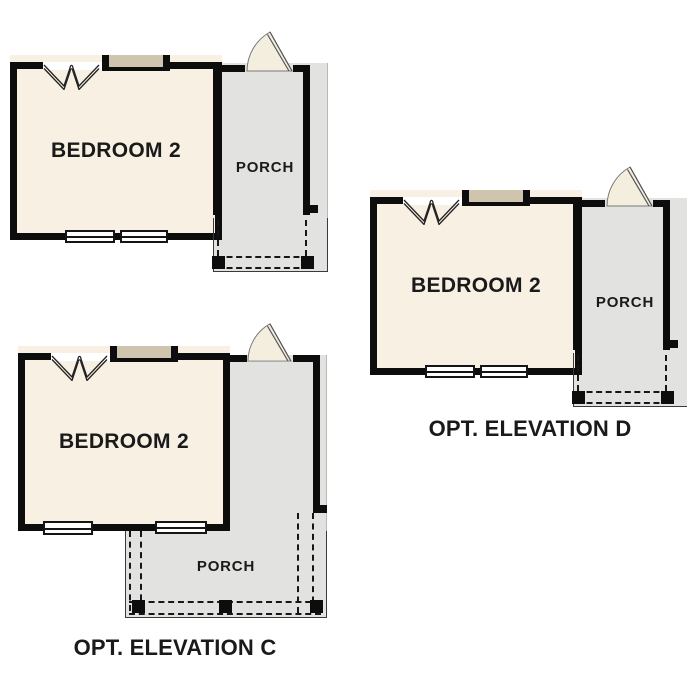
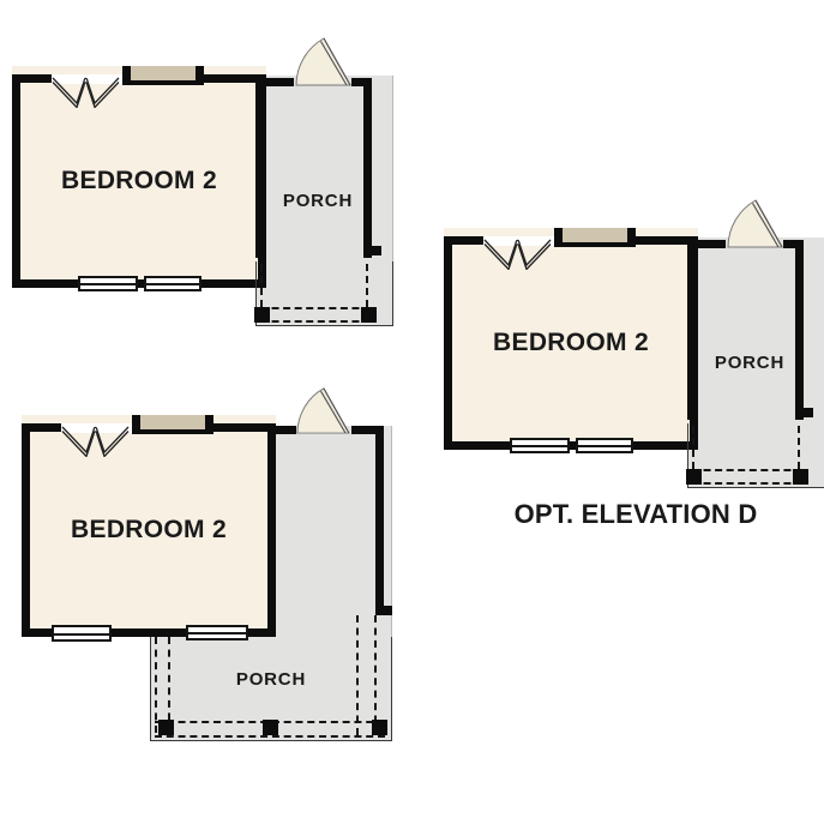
  BEDROOM 2
  PORCH
  BEDROOM 2
  PORCH
- OPT. ELEVATION C
  BEDROOM 2
  PORCH
  OPT. ELEVATION D
